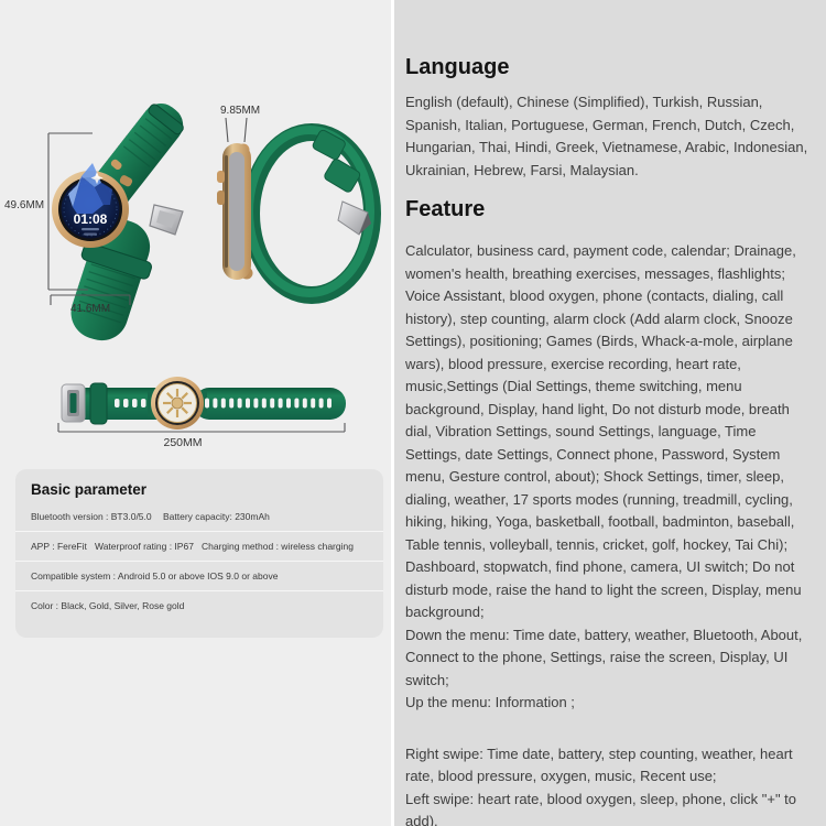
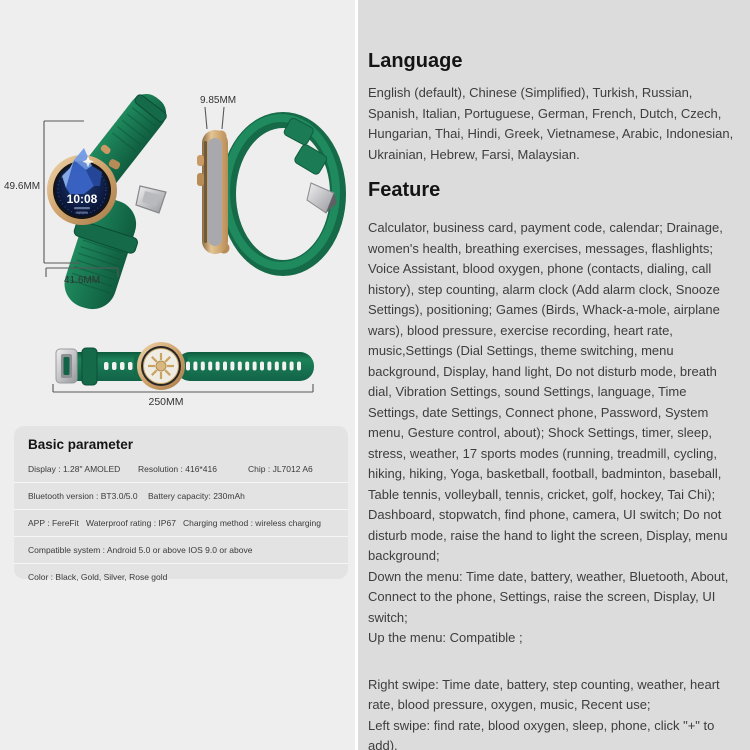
- 01:08
+ 10:08
  49.6MM
  41.6MM
  9.85MM
  250MM
  Basic parameter
+ Display : 1.28" AMOLED
+ Resolution : 416*416
+ Chip : JL7012 A6
  Bluetooth version : BT3.0/5.0
  Battery capacity: 230mAh
  APP : FereFit
  Waterproof rating : IP67
  Charging method : wireless charging
  Compatible system : Android 5.0 or above IOS 9.0 or above
  Color : Black, Gold, Silver, Rose gold
  Language
  English (default), Chinese (Simplified), Turkish, Russian, Spanish, Italian, Portuguese, German, French, Dutch, Czech, Hungarian, Thai, Hindi, Greek, Vietnamese, Arabic, Indonesian, Ukrainian, Hebrew, Farsi, Malaysian.
  Feature
- Calculator, business card, payment code, calendar; Drainage, women's health, breathing exercises, messages, flashlights; Voice Assistant, blood oxygen, phone (contacts, dialing, call history), step counting, alarm clock (Add alarm clock, Snooze Settings), positioning; Games (Birds, Whack-a-mole, airplane wars), blood pressure, exercise recording, heart rate, music,Settings (Dial Settings, theme switching, menu background, Display, hand light, Do not disturb mode, breath dial, Vibration Settings, sound Settings, language, Time Settings, date Settings, Connect phone, Password, System menu, Gesture control, about); Shock Settings, timer, sleep, dialing, weather, 17 sports modes (running, treadmill, cycling, hiking, hiking, Yoga, basketball, football, badminton, baseball, Table tennis, volleyball, tennis, cricket, golf, hockey, Tai Chi); Dashboard, stopwatch, find phone, camera, UI switch; Do not disturb mode, raise the hand to light the screen, Display, menu background;
+ Calculator, business card, payment code, calendar; Drainage, women's health, breathing exercises, messages, flashlights; Voice Assistant, blood oxygen, phone (contacts, dialing, call history), step counting, alarm clock (Add alarm clock, Snooze Settings), positioning; Games (Birds, Whack-a-mole, airplane wars), blood pressure, exercise recording, heart rate, music,Settings (Dial Settings, theme switching, menu background, Display, hand light, Do not disturb mode, breath dial, Vibration Settings, sound Settings, language, Time Settings, date Settings, Connect phone, Password, System menu, Gesture control, about); Shock Settings, timer, sleep, stress, weather, 17 sports modes (running, treadmill, cycling, hiking, hiking, Yoga, basketball, football, badminton, baseball, Table tennis, volleyball, tennis, cricket, golf, hockey, Tai Chi); Dashboard, stopwatch, find phone, camera, UI switch; Do not disturb mode, raise the hand to light the screen, Display, menu background;
  Down the menu: Time date, battery, weather, Bluetooth, About, Connect to the phone, Settings, raise the screen, Display, UI switch;
- Up the menu: Information ;
+ Up the menu: Compatible ;
  Right swipe: Time date, battery, step counting, weather, heart rate, blood pressure, oxygen, music, Recent use;
- Left swipe: heart rate, blood oxygen, sleep, phone, click "+" to add).
+ Left swipe: find rate, blood oxygen, sleep, phone, click "+" to add).
